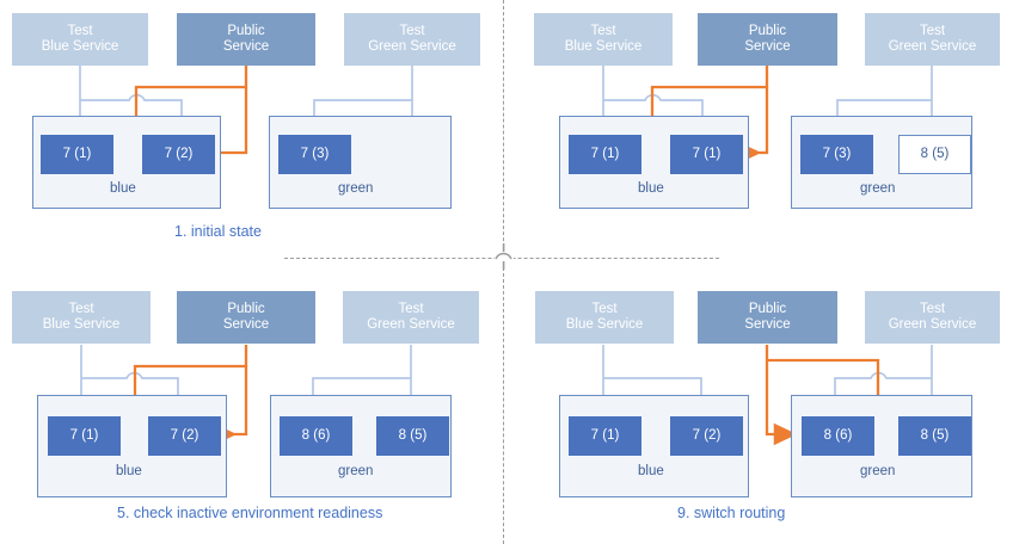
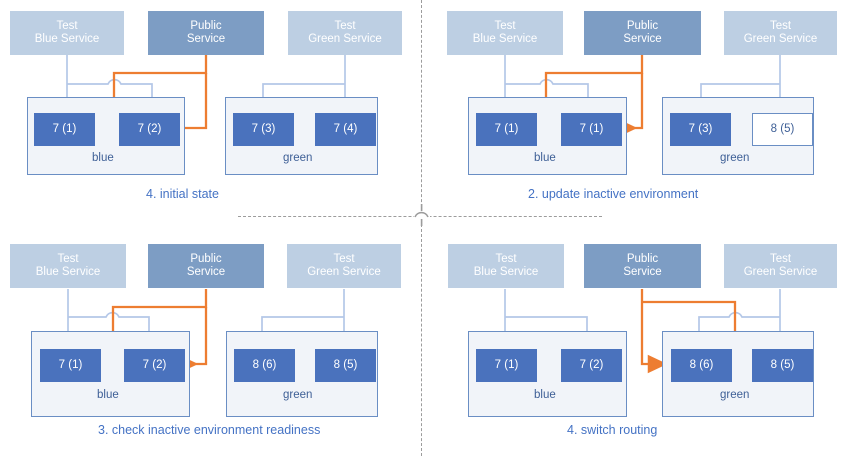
  Test
  Blue Service
  Public
  Service
  Test
  Green Service
  7 (1)
  7 (2)
  blue
  7 (3)
+ 7 (4)
  green
- 1. initial state
+ 4. initial state
  Test
  Blue Service
  Public
  Service
  Test
  Green Service
  7 (1)
  7 (1)
  blue
  7 (3)
  8 (5)
  green
+ 2. update inactive environment
  Test
  Blue Service
  Public
  Service
  Test
  Green Service
  7 (1)
  7 (2)
  blue
  8 (6)
  8 (5)
  green
- 5. check inactive environment readiness
+ 3. check inactive environment readiness
  Test
  Blue Service
  Public
  Service
  Test
  Green Service
  7 (1)
  7 (2)
  blue
  8 (6)
  8 (5)
  green
- 9. switch routing
+ 4. switch routing
